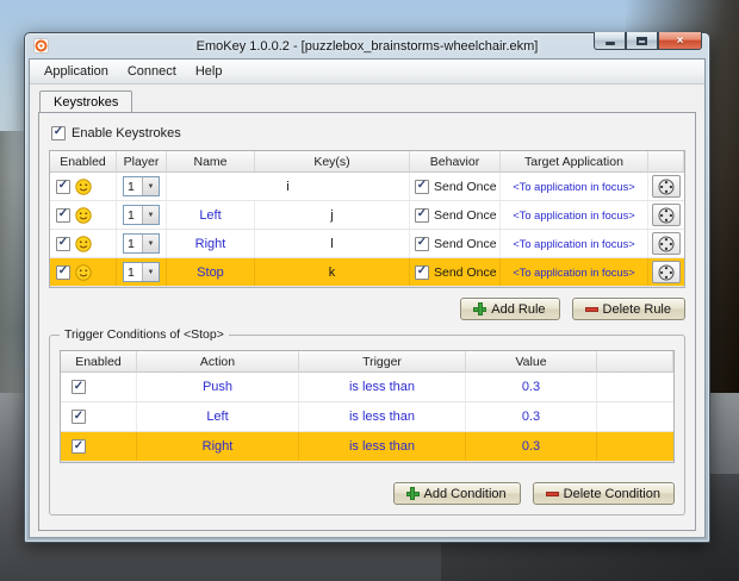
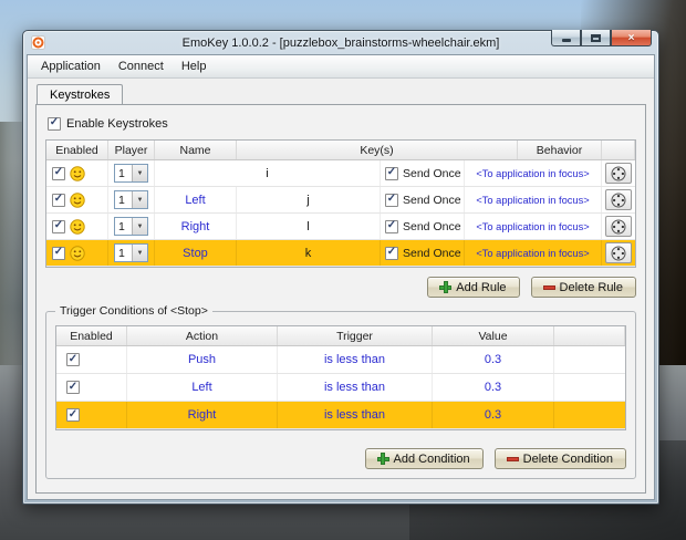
  EmoKey 1.0.0.2 - [puzzlebox_brainstorms-wheelchair.ekm]
  ×
  Application
  Connect
  Help
  Keystrokes
  Enable Keystrokes
  Enabled
  Player
  Name
  Key(s)
  Behavior
- Target Application
  1
  i
  Send Once
  <To application in focus>
  1
  Left
  j
  Send Once
  <To application in focus>
  1
  Right
  l
  Send Once
  <To application in focus>
  1
  Stop
  k
  Send Once
  <To application in focus>
  Add Rule
  Delete Rule
  Trigger Conditions of <Stop>
  Enabled
  Action
  Trigger
  Value
  Push
  is less than
  0.3
  Left
  is less than
  0.3
  Right
  is less than
  0.3
  Add Condition
  Delete Condition
